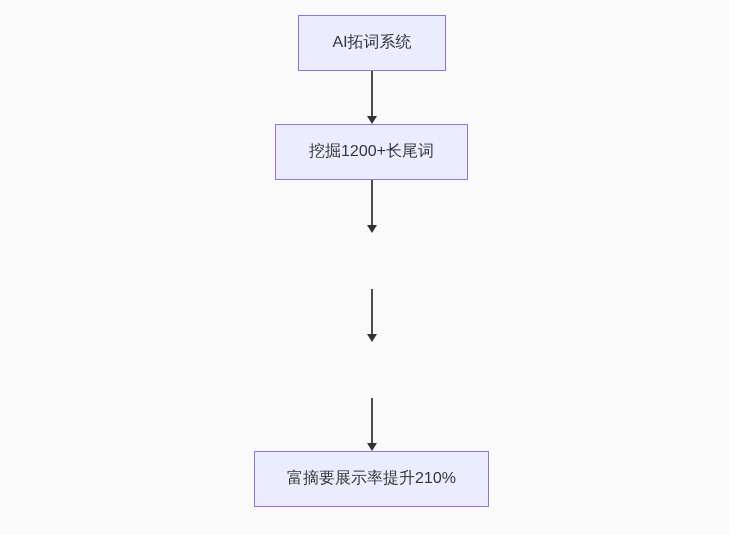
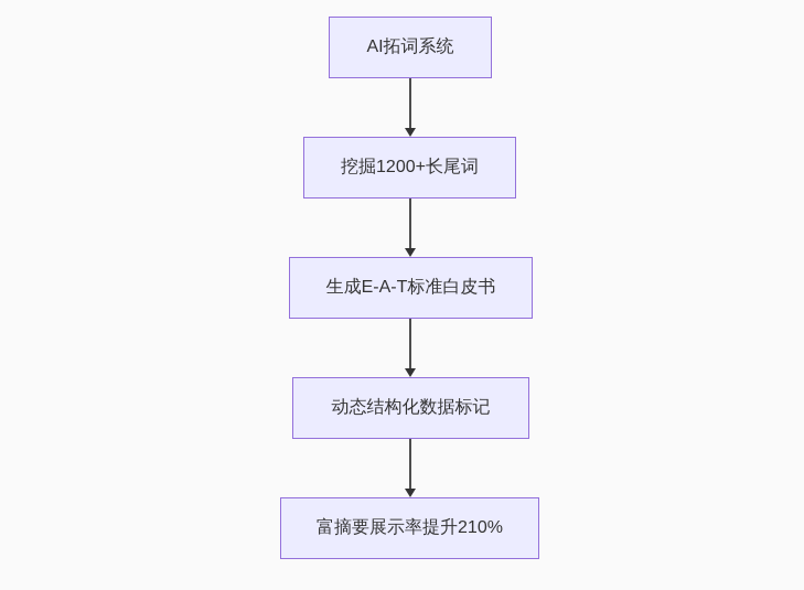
  AI拓词系统
  挖掘1200+长尾词
+ 生成E-A-T标准白皮书
+ 动态结构化数据标记
  富摘要展示率提升210%
